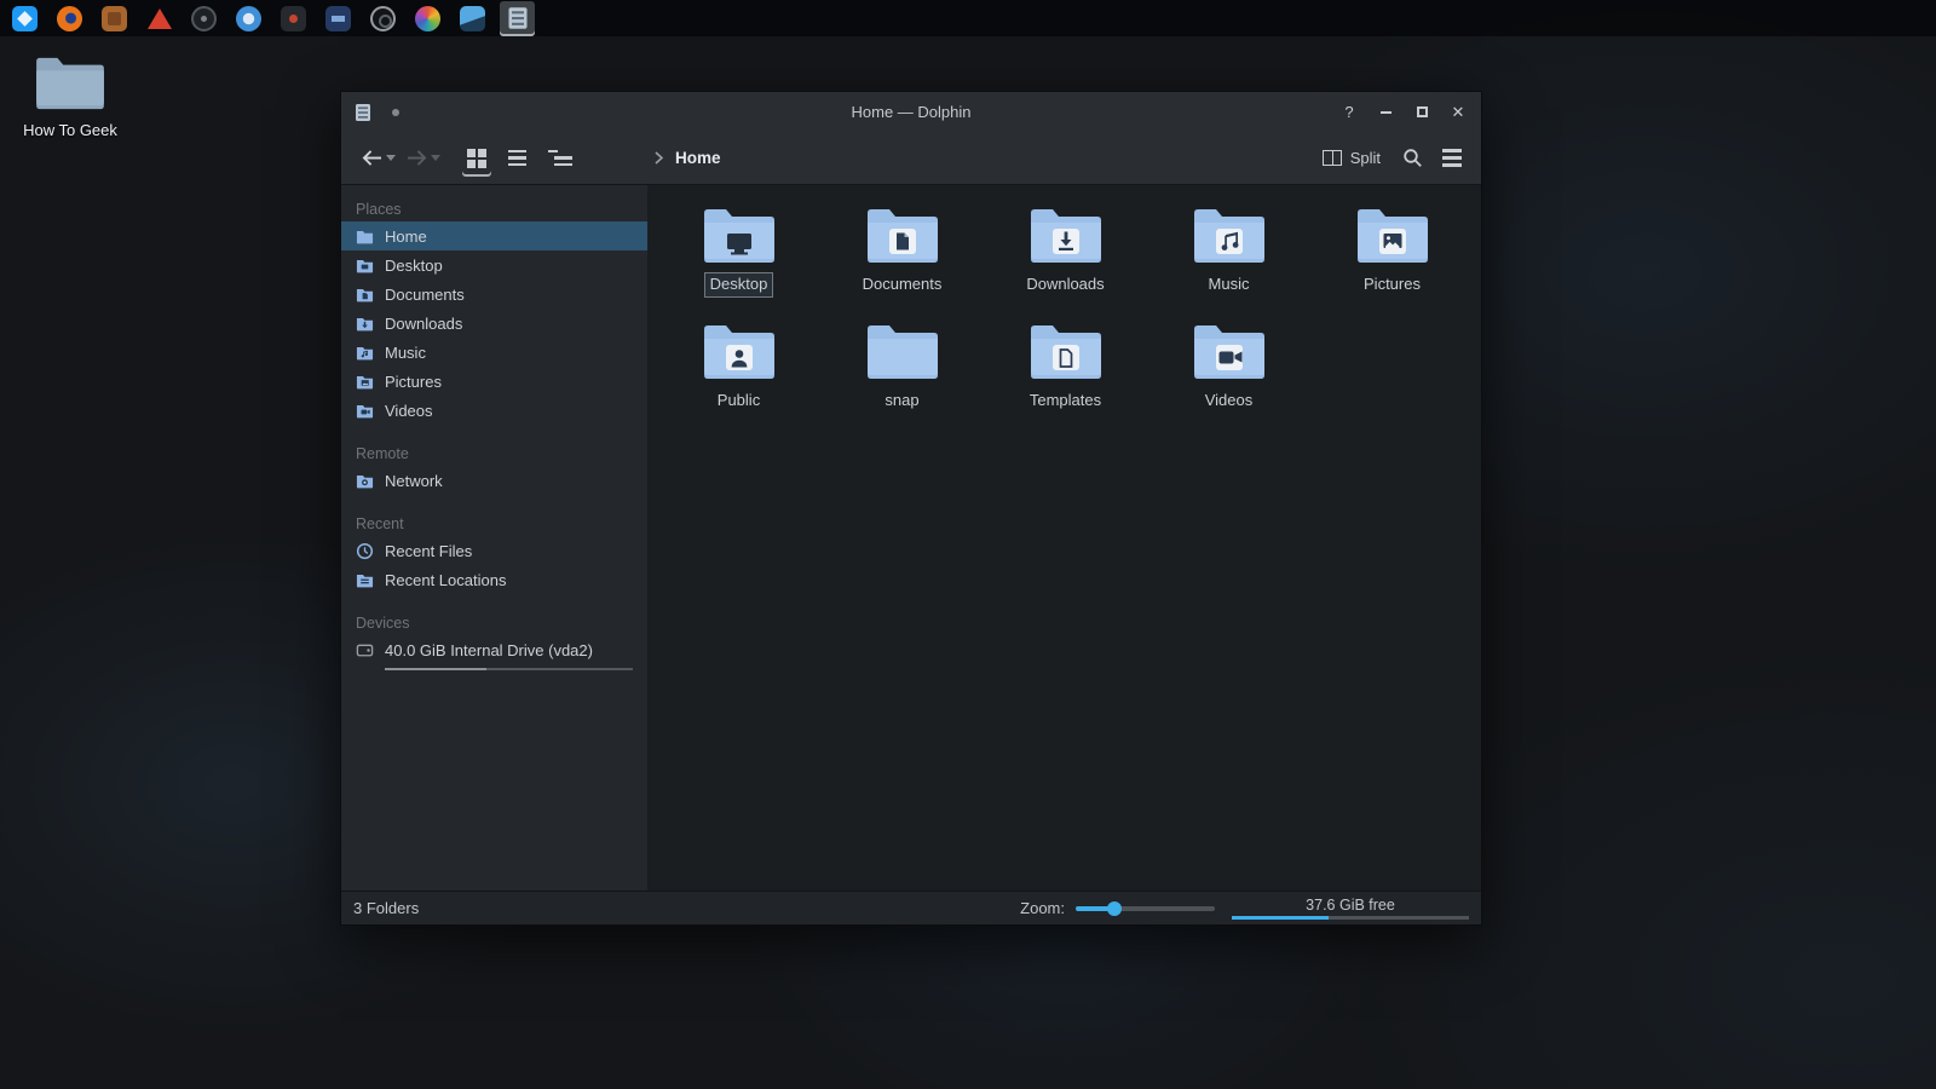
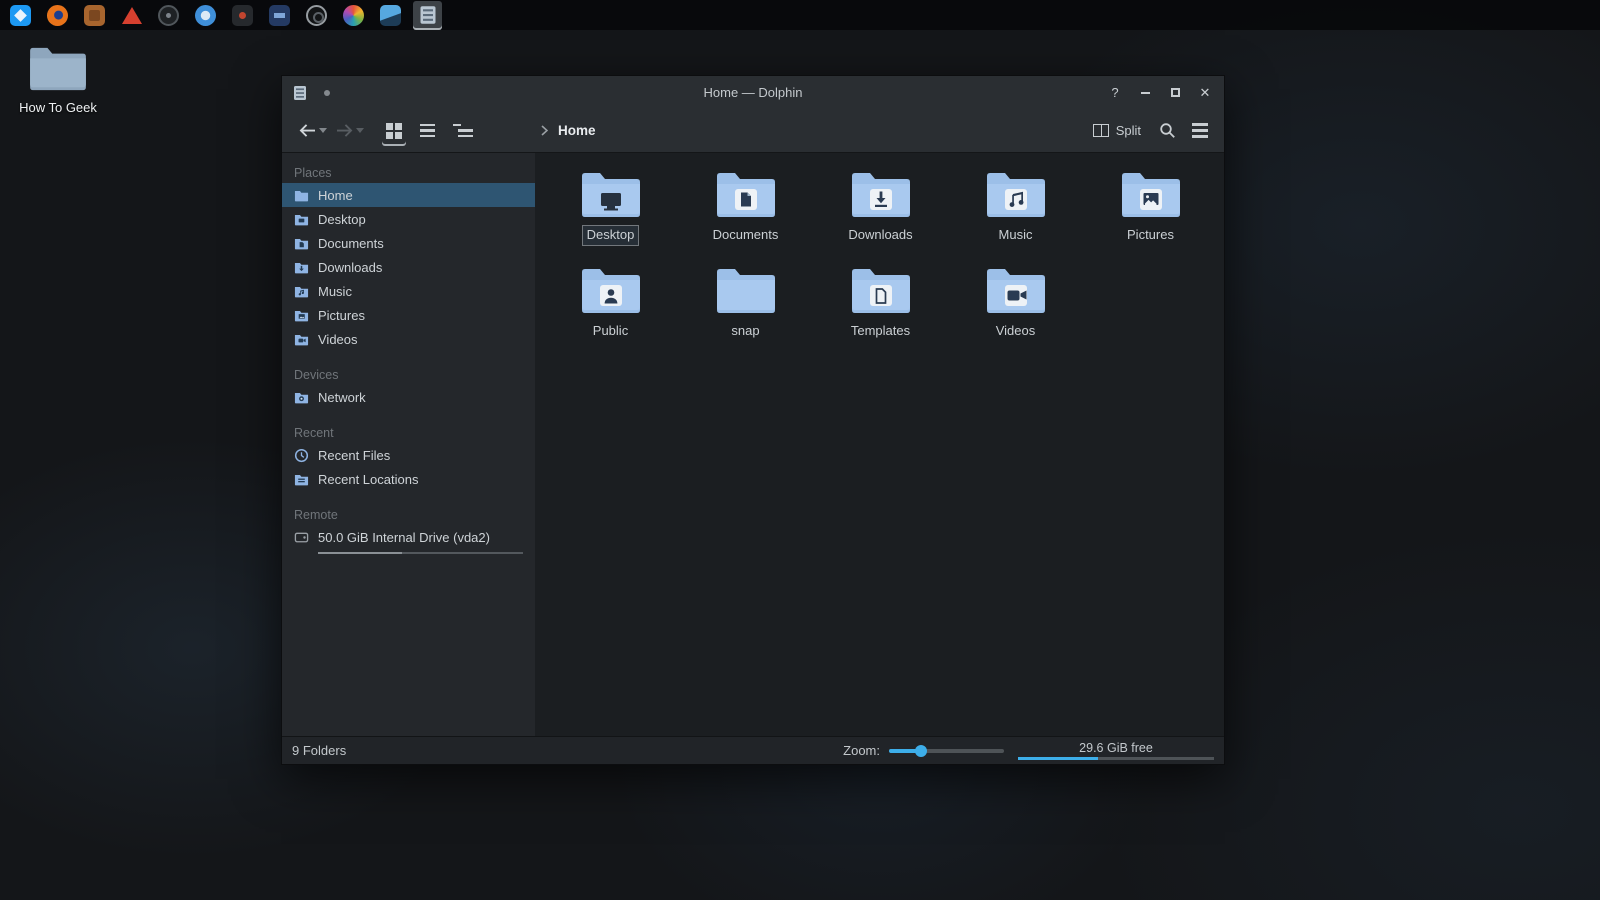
  How To Geek
  Home — Dolphin
  ?
  ✕
  Home
  Split
  Places
  Home
  Desktop
  Documents
  Downloads
  Music
  Pictures
  Videos
- Remote
+ Devices
  Network
  Recent
  Recent Files
  Recent Locations
- Devices
+ Remote
- 40.0 GiB Internal Drive (vda2)
+ 50.0 GiB Internal Drive (vda2)
  Desktop
  Documents
  Downloads
  Music
  Pictures
  Public
  snap
  Templates
  Videos
- 3 Folders
+ 9 Folders
  Zoom:
- 37.6 GiB free
+ 29.6 GiB free
